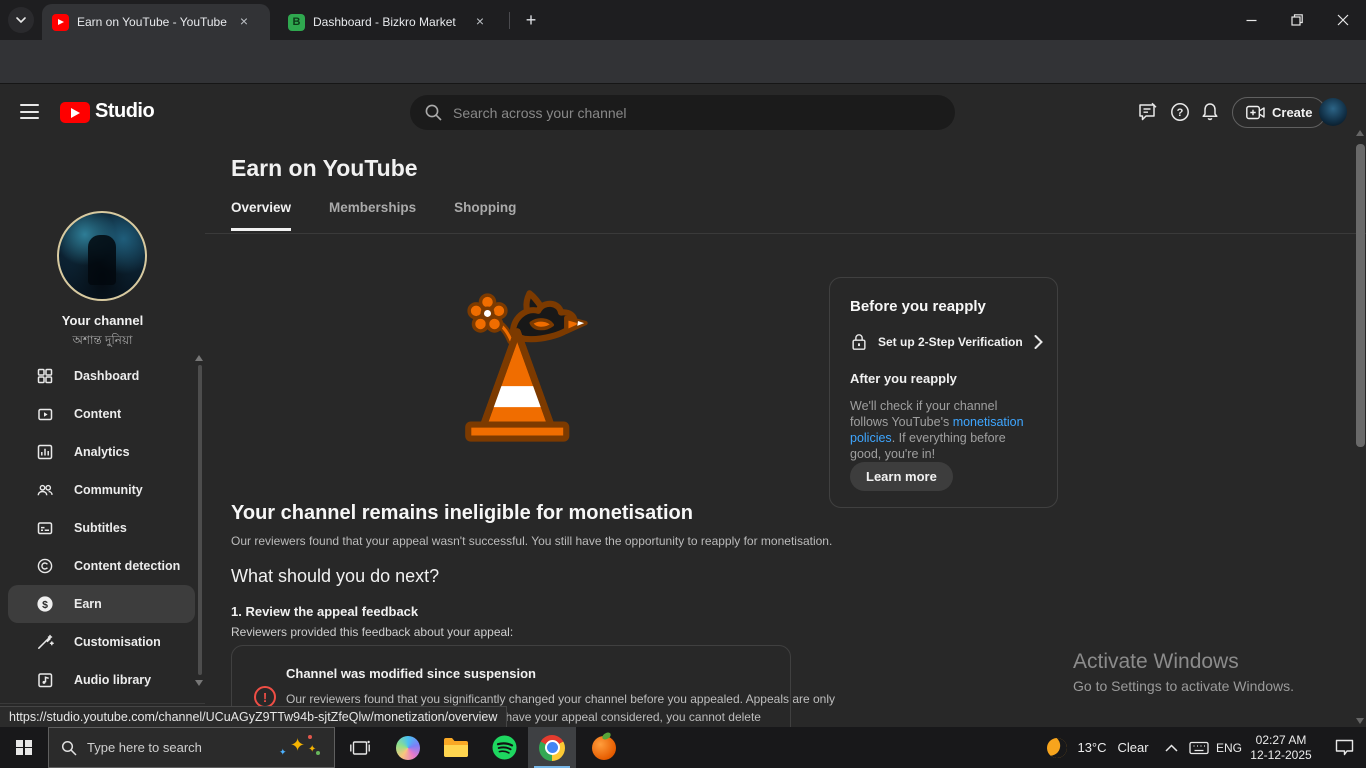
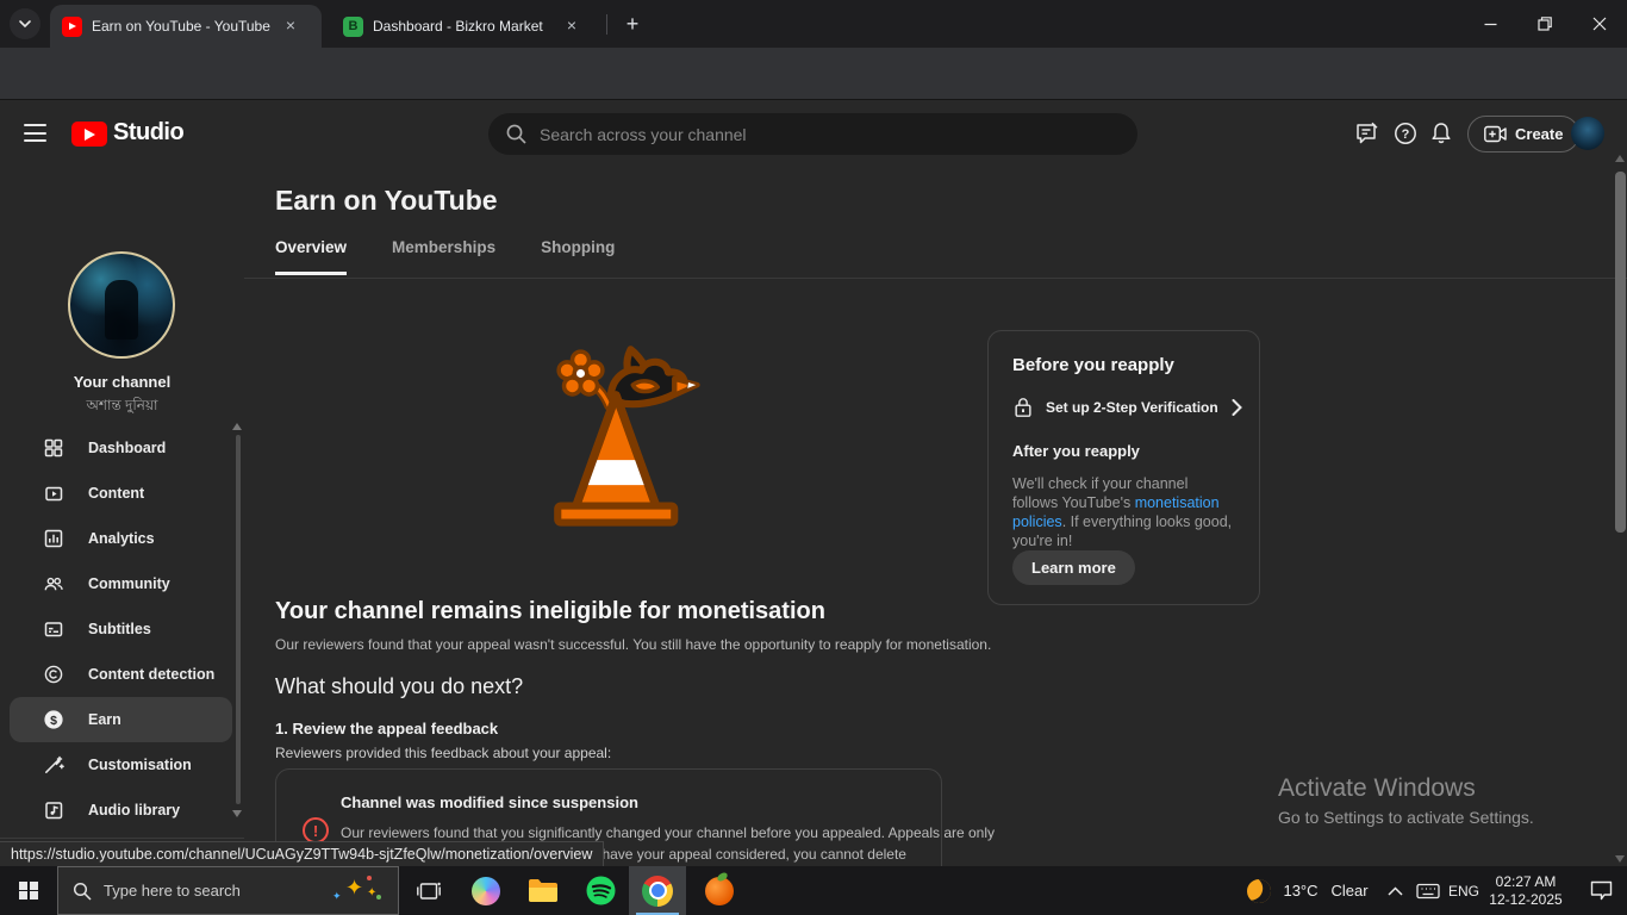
  Earn on YouTube - YouTube
  ×
  B
  Dashboard - Bizkro Market
  ×
  +
  Studio
  Search across your channel
  ?
  Create
  Your channel
  অশান্ত দুনিয়া
  Dashboard
  Content
  Analytics
  Community
  Subtitles
  Content detection
  $
  Earn
  Customisation
  Audio library
  Earn on YouTube
  Overview
  Memberships
  Shopping
  Your channel remains ineligible for monetisation
  Our reviewers found that your appeal wasn't successful. You still have the opportunity to reapply for monetisation.
  What should you do next?
  1. Review the appeal feedback
  Reviewers provided this feedback about your appeal:
  !
  Channel was modified since suspension
  Our reviewers found that you significantly changed your channel before you appealed. Appeals are only
  Before you reapply
  Set up 2-Step Verification
  After you reapply
- We'll check if your channel follows YouTube's monetisation policies. If everything before good, you're in!
+ We'll check if your channel follows YouTube's monetisation policies. If everything looks good, you're in!
  Learn more
  Activate Windows
- Go to Settings to activate Windows.
+ Go to Settings to activate Settings.
  https://studio.youtube.com/channel/UCuAGyZ9TTw94b-sjtZfeQlw/monetization/overview
  Type here to search
  ✦
  ✦
  ✦
  13°C
  Clear
  ENG
  02:27 AM
  12-12-2025
